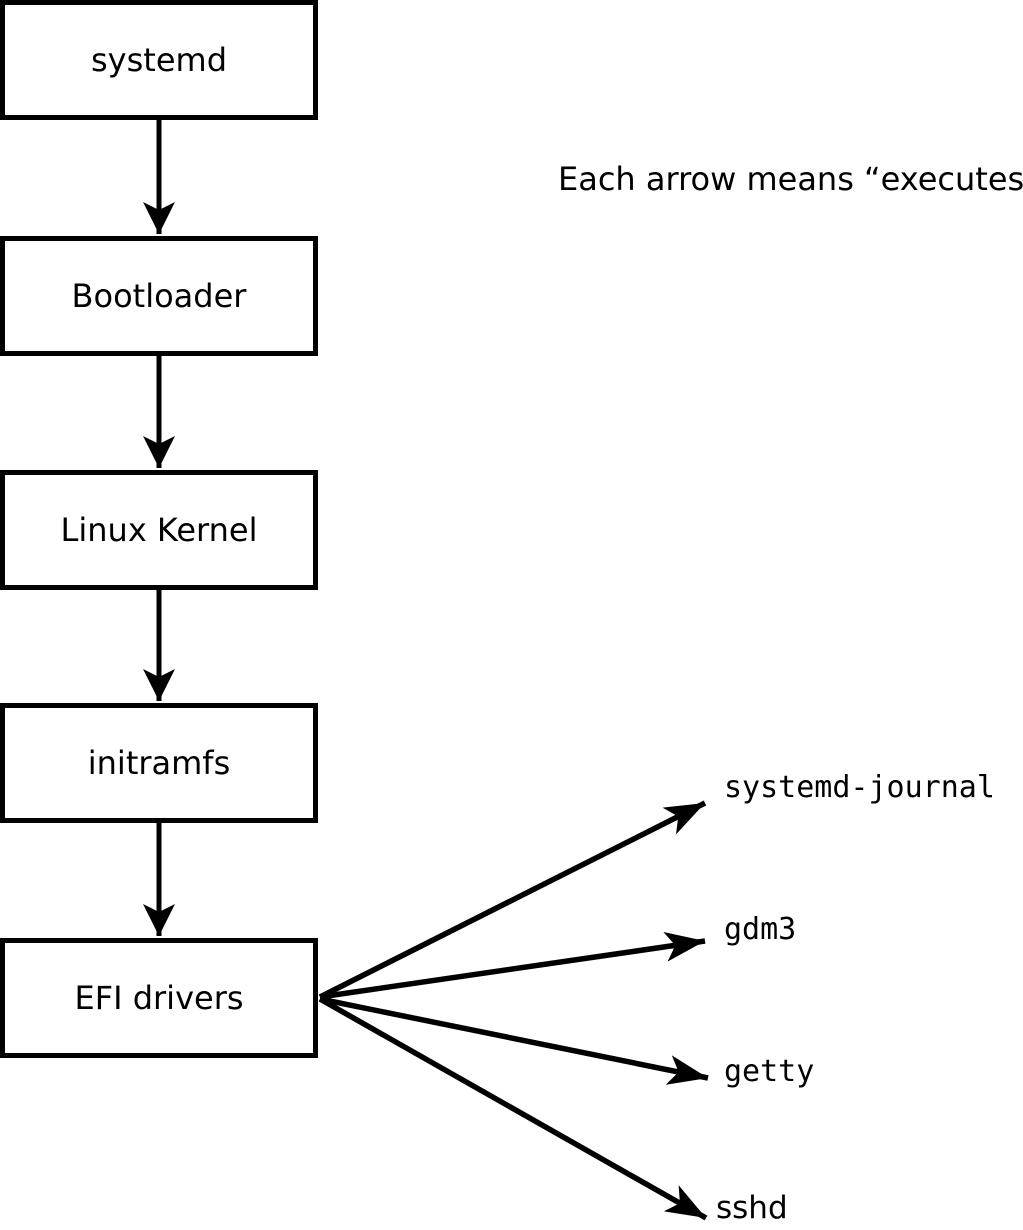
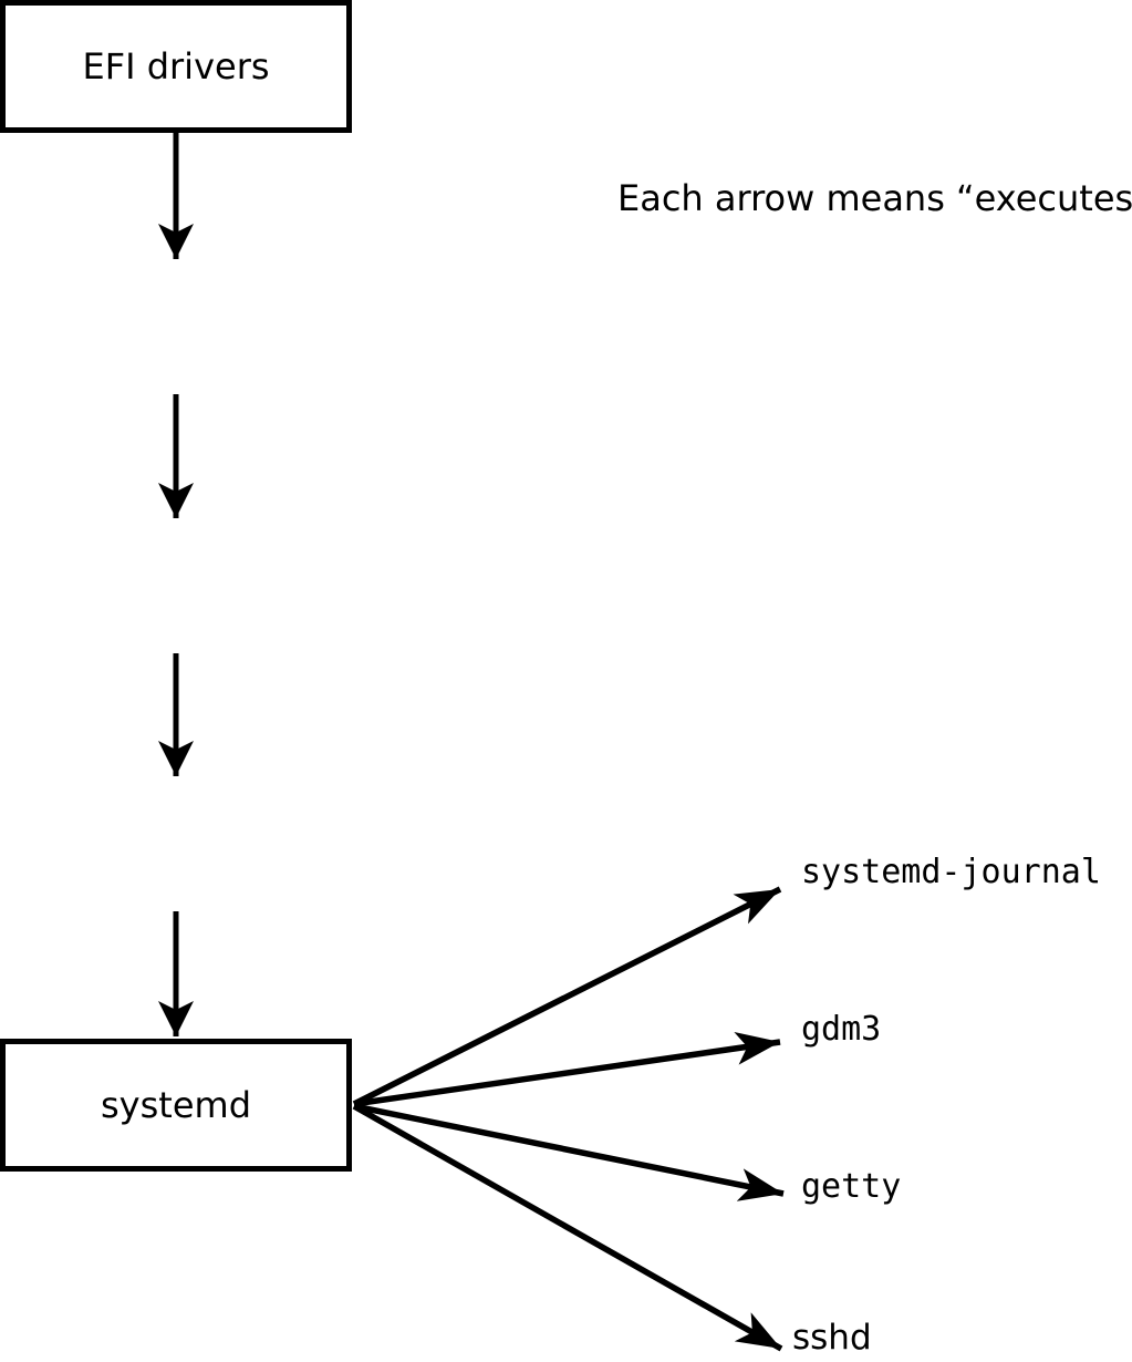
- systemd
+ EFI drivers
- Bootloader
- Linux Kernel
- initramfs
- EFI drivers
+ systemd
  Each arrow means “executes
  systemd-journal
  gdm3
  getty
  sshd
